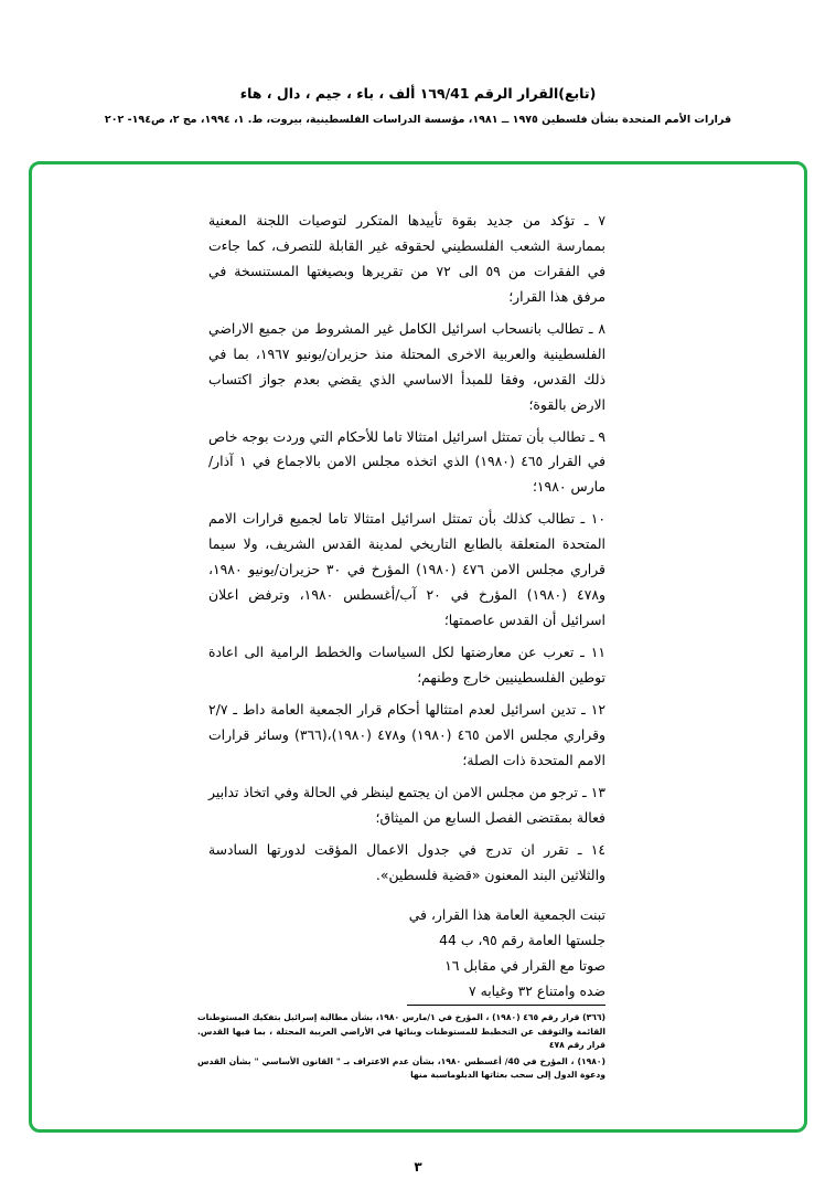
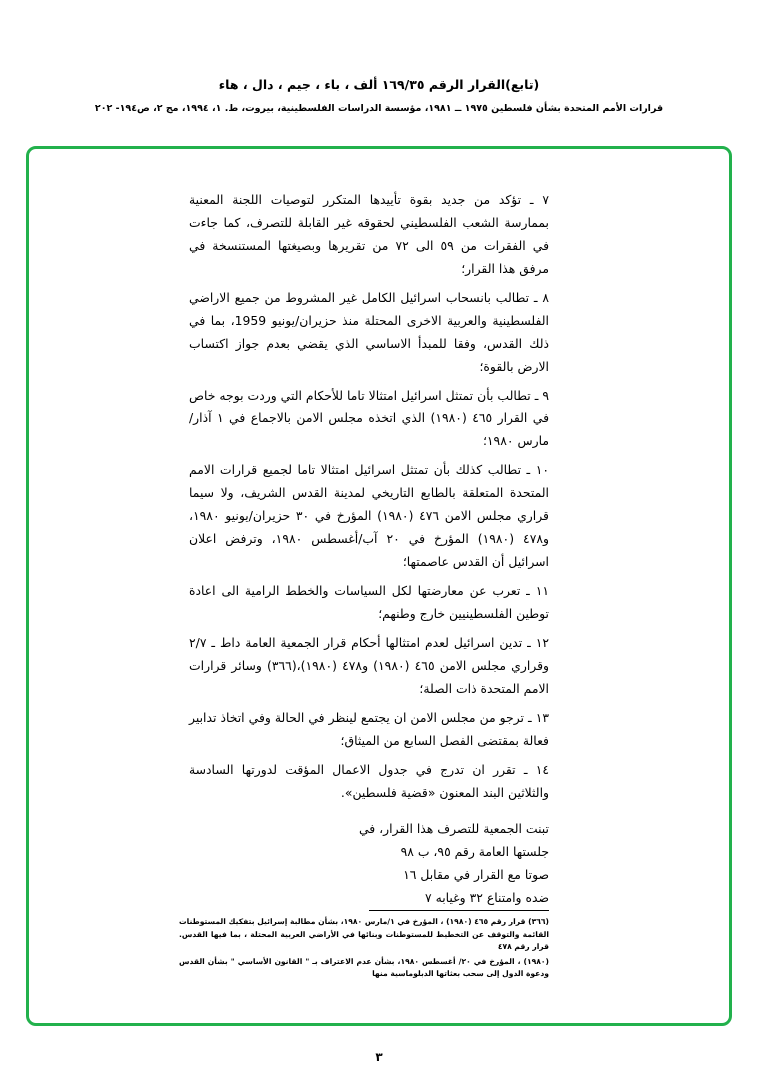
- (تابع)القرار الرقم ١٦٩/41 ألف ، باء ، جيم ، دال ، هاء
+ (تابع)القرار الرقم ١٦٩/٣٥ ألف ، باء ، جيم ، دال ، هاء
  قرارات الأمم المتحدة بشأن فلسطين ١٩٧٥ ــ ١٩٨١، مؤسسة الدراسات الفلسطينية، بيروت، ط. ١، ١٩٩٤، مج ٢، ص١٩٤- ٢٠٢
  ٧ ـ تؤكد من جديد بقوة تأييدها المتكرر لتوصيات اللجنة المعنية بممارسة الشعب الفلسطيني لحقوقه غير القابلة للتصرف، كما جاءت في الفقرات من ٥٩ الى ٧٢ من تقريرها وبصيغتها المستنسخة في مرفق هذا القرار؛
- ٨ ـ تطالب بانسحاب اسرائيل الكامل غير المشروط من جميع الاراضي الفلسطينية والعربية الاخرى المحتلة منذ حزيران/يونيو ١٩٦٧، بما في ذلك القدس، وفقا للمبدأ الاساسي الذي يقضي بعدم جواز اكتساب الارض بالقوة؛
+ ٨ ـ تطالب بانسحاب اسرائيل الكامل غير المشروط من جميع الاراضي الفلسطينية والعربية الاخرى المحتلة منذ حزيران/يونيو 1959، بما في ذلك القدس، وفقا للمبدأ الاساسي الذي يقضي بعدم جواز اكتساب الارض بالقوة؛
  ٩ ـ تطالب بأن تمتثل اسرائيل امتثالا تاما للأحكام التي وردت بوجه خاص في القرار ٤٦٥ (١٩٨٠) الذي اتخذه مجلس الامن بالاجماع في ١ آذار/مارس ١٩٨٠؛
  ١٠ ـ تطالب كذلك بأن تمتثل اسرائيل امتثالا تاما لجميع قرارات الامم المتحدة المتعلقة بالطابع التاريخي لمدينة القدس الشريف، ولا سيما قراري مجلس الامن ٤٧٦ (١٩٨٠) المؤرخ في ٣٠ حزيران/يونيو ١٩٨٠، و٤٧٨ (١٩٨٠) المؤرخ في ٢٠ آب/أغسطس ١٩٨٠، وترفض اعلان اسرائيل أن القدس عاصمتها؛
  ١١ ـ تعرب عن معارضتها لكل السياسات والخطط الرامية الى اعادة توطين الفلسطينيين خارج وطنهم؛
  ١٢ ـ تدين اسرائيل لعدم امتثالها أحكام قرار الجمعية العامة داط ـ ٢/٧ وقراري مجلس الامن ٤٦٥ (١٩٨٠) و٤٧٨ (١٩٨٠)،(٣٦٦) وسائر قرارات الامم المتحدة ذات الصلة؛
  ١٣ ـ ترجو من مجلس الامن ان يجتمع لينظر في الحالة وفي اتخاذ تدابير فعالة بمقتضى الفصل السابع من الميثاق؛
  ١٤ ـ تقرر ان تدرج في جدول الاعمال المؤقت لدورتها السادسة والثلاثين البند المعنون «قضية فلسطين».
- تبنت الجمعية العامة هذا القرار، في
+ تبنت الجمعية للتصرف هذا القرار، في
- جلستها العامة رقم ٩٥، ب 44
+ جلستها العامة رقم ٩٥، ب ٩٨
  صوتا مع القرار في مقابل ١٦
  ضده وامتناع ٣٢ وغيابه ٧
  (٣٦٦) قرار رقم ٤٦٥ (١٩٨٠) ، المؤرخ في ١/مارس ١٩٨٠، بشأن مطالبة إسرائيل بتفكيك المستوطنات القائمة والتوقف عن التخطيط للمستوطنات وبنائها في الأراضي العربية المحتلة ، بما فيها القدس. قرار رقم ٤٧٨
- (١٩٨٠) ، المؤرخ في 40/ أغسطس ١٩٨٠، بشأن عدم الاعتراف بـ " القانون الأساسي " بشأن القدس ودعوة الدول إلى سحب بعثاتها الدبلوماسية منها
+ (١٩٨٠) ، المؤرخ في ٢٠/ أغسطس ١٩٨٠، بشأن عدم الاعتراف بـ " القانون الأساسي " بشأن القدس ودعوة الدول إلى سحب بعثاتها الدبلوماسية منها
  ٣
